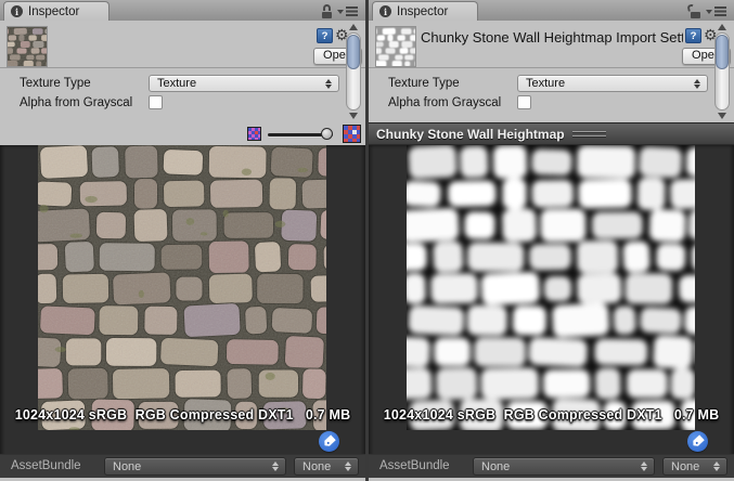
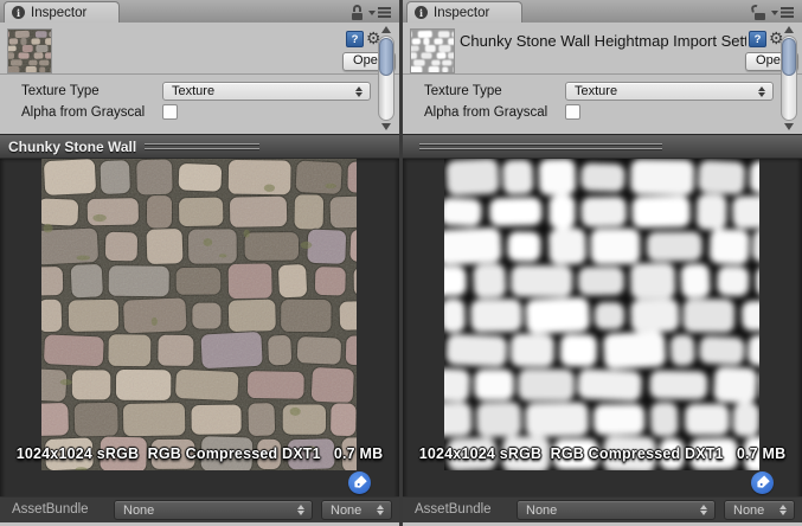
  i
  Inspector
  ?
  ⚙
  Ope
  Texture Type
  Texture
  Alpha from Grayscal
+ Chunky Stone Wall
  1024x1024 sRGB RGB Compressed DXT1 0.7 MB
  AssetBundle
  None
  None
  i
  Inspector
  Chunky Stone Wall Heightmap Import Sett
  ?
  ⚙
  Ope
  Texture Type
  Texture
  Alpha from Grayscal
- Chunky Stone Wall Heightmap
  1024x1024 sRGB RGB Compressed DXT1 0.7 MB
  AssetBundle
  None
  None
